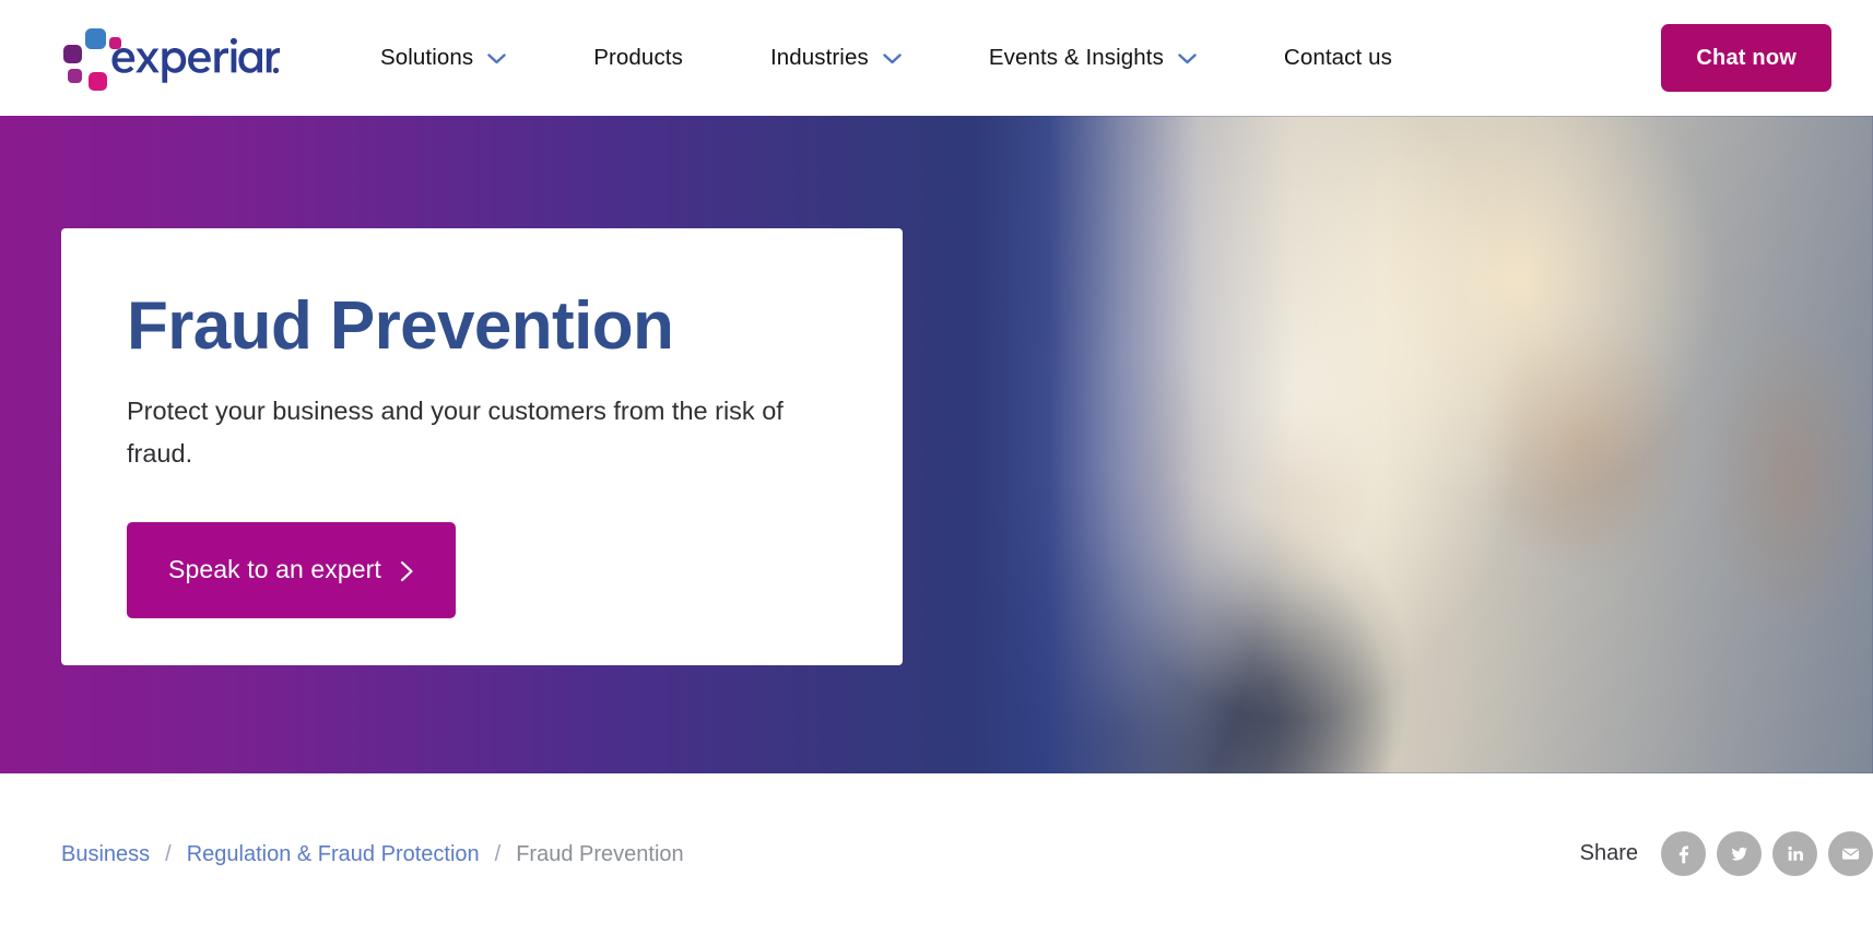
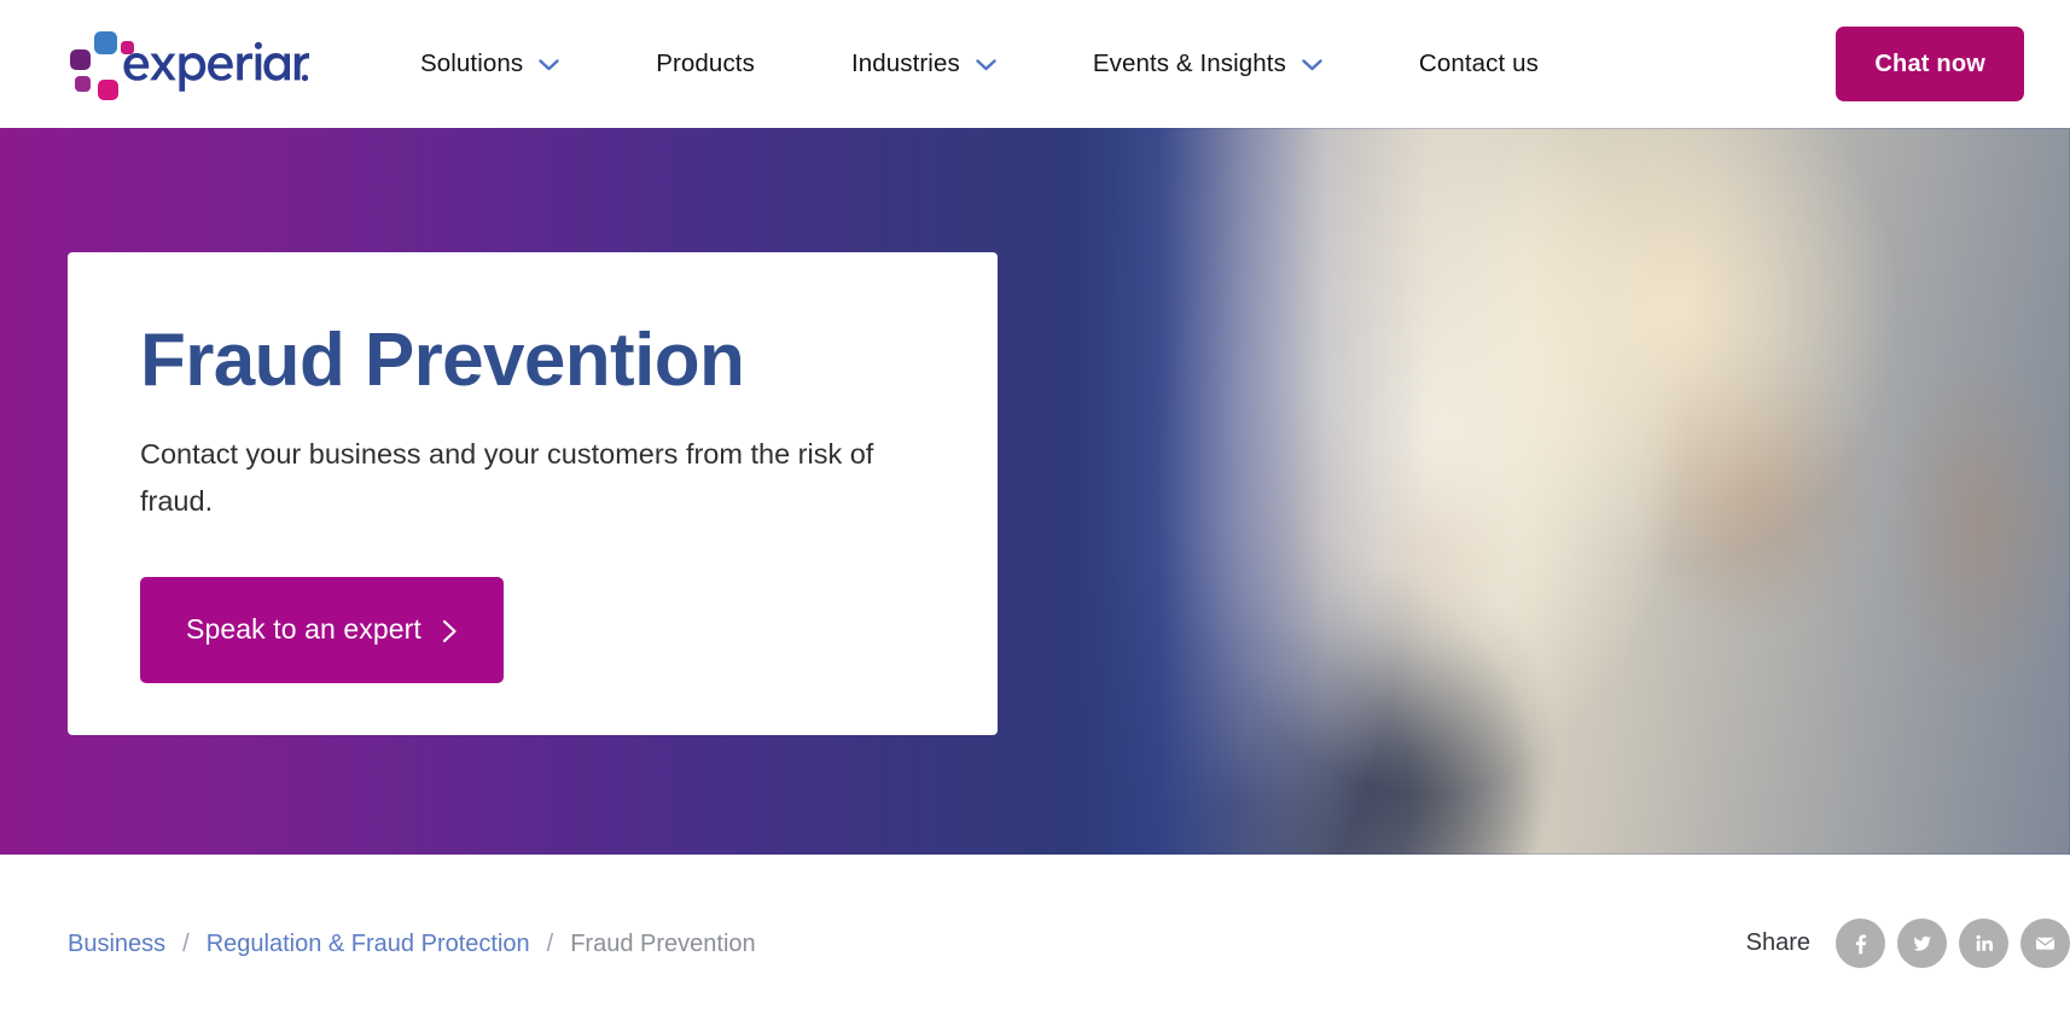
  Solutions
  Products
  Industries
  Events & Insights
  Contact us
  Chat now
  Fraud Prevention
- Protect your business and your customers from the risk of fraud.
+ Contact your business and your customers from the risk of fraud.
  Speak to an expert
  Business
  /
  Regulation & Fraud Protection
  /
  Fraud Prevention
  Share
